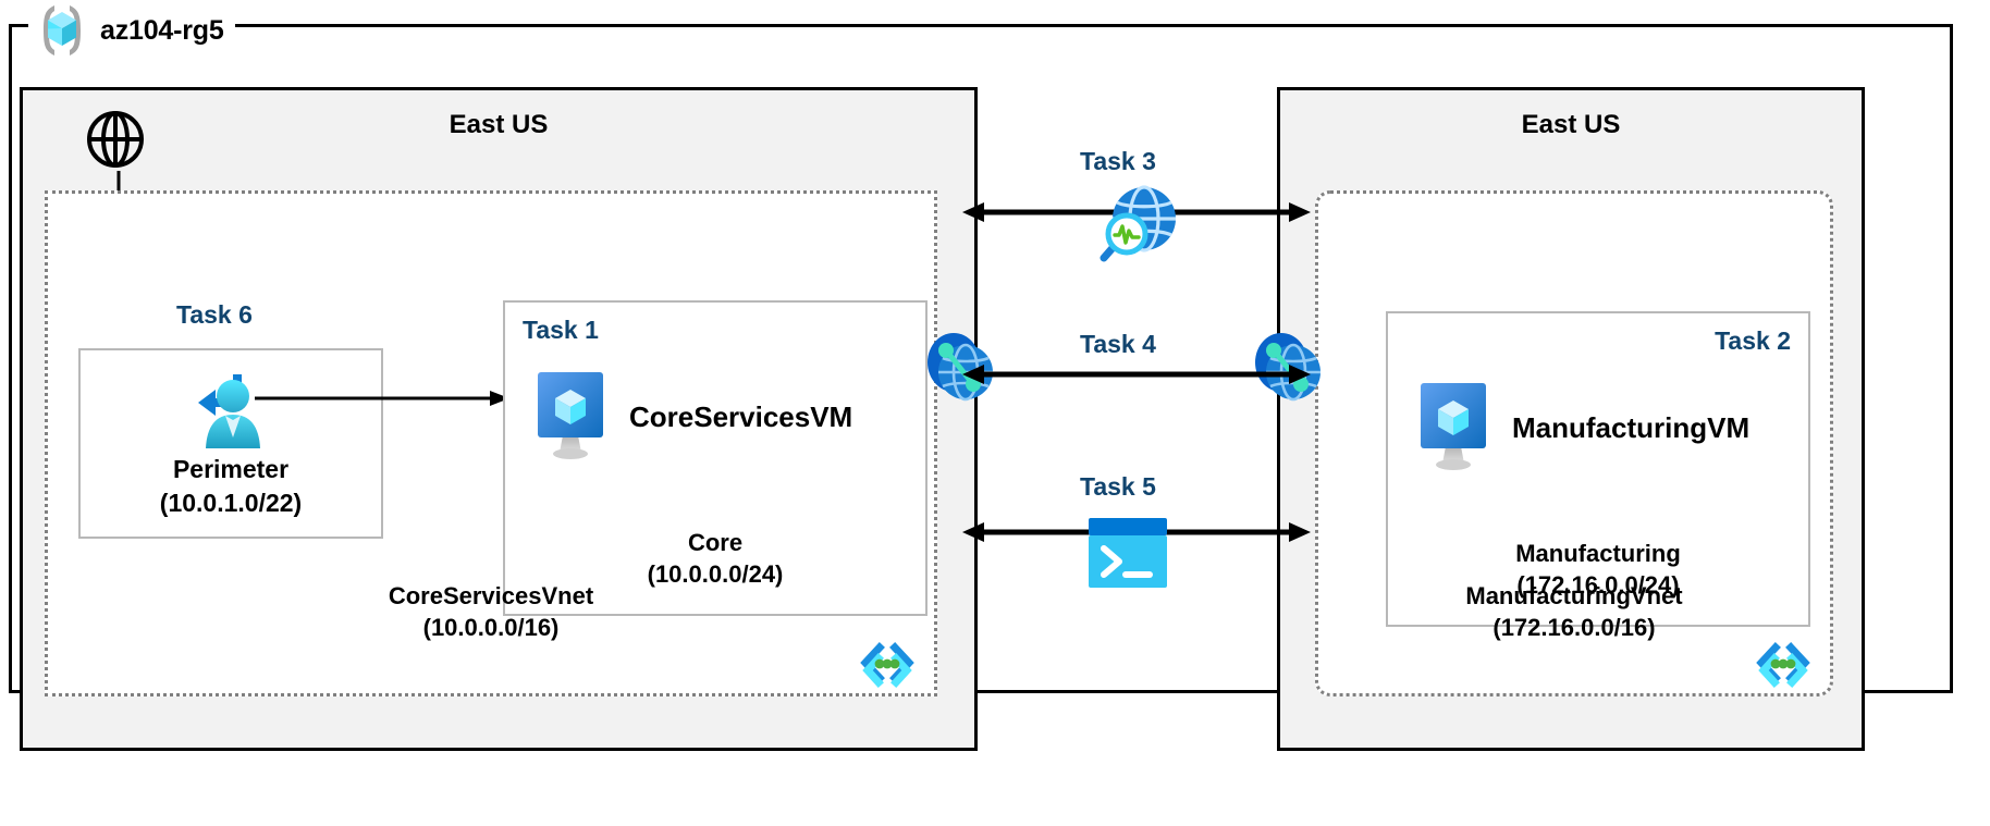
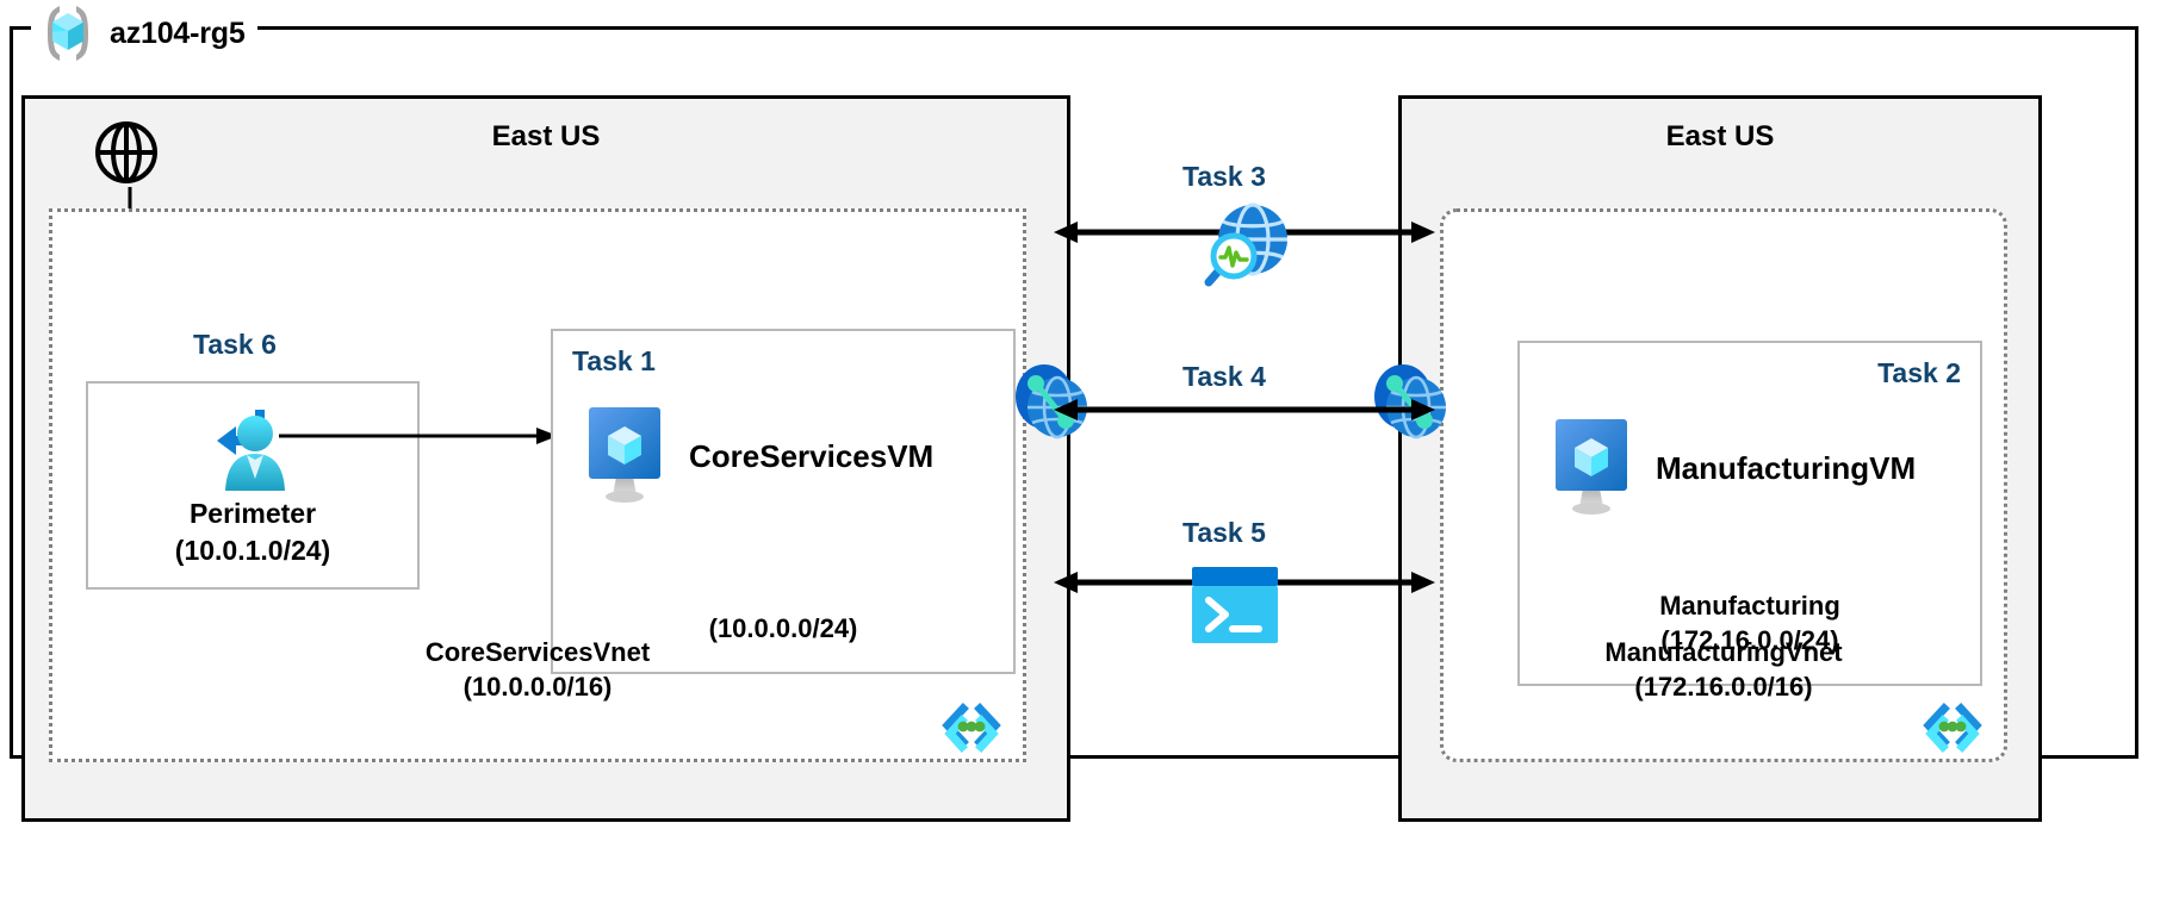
  az104-rg5
  East US
  Task 6
  Perimeter
- (10.0.1.0/22)
+ (10.0.1.0/24)
  Task 1
  CoreServicesVM
- Core
  (10.0.0.0/24)
  CoreServicesVnet
  (10.0.0.0/16)
  East US
  Task 2
  ManufacturingVM
  Manufacturing
  (172.16.0.0/24)
  ManufacturingVnet
  (172.16.0.0/16)
  Task 3
  Task 4
  Task 5
